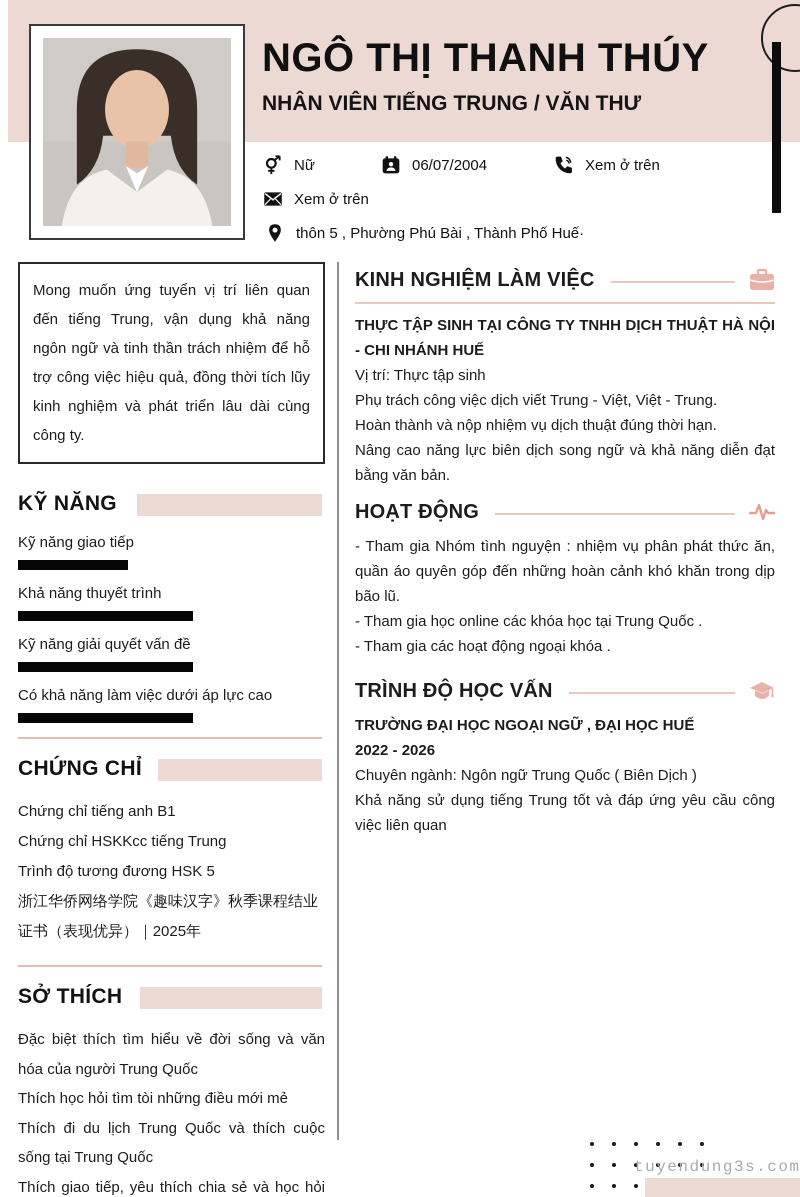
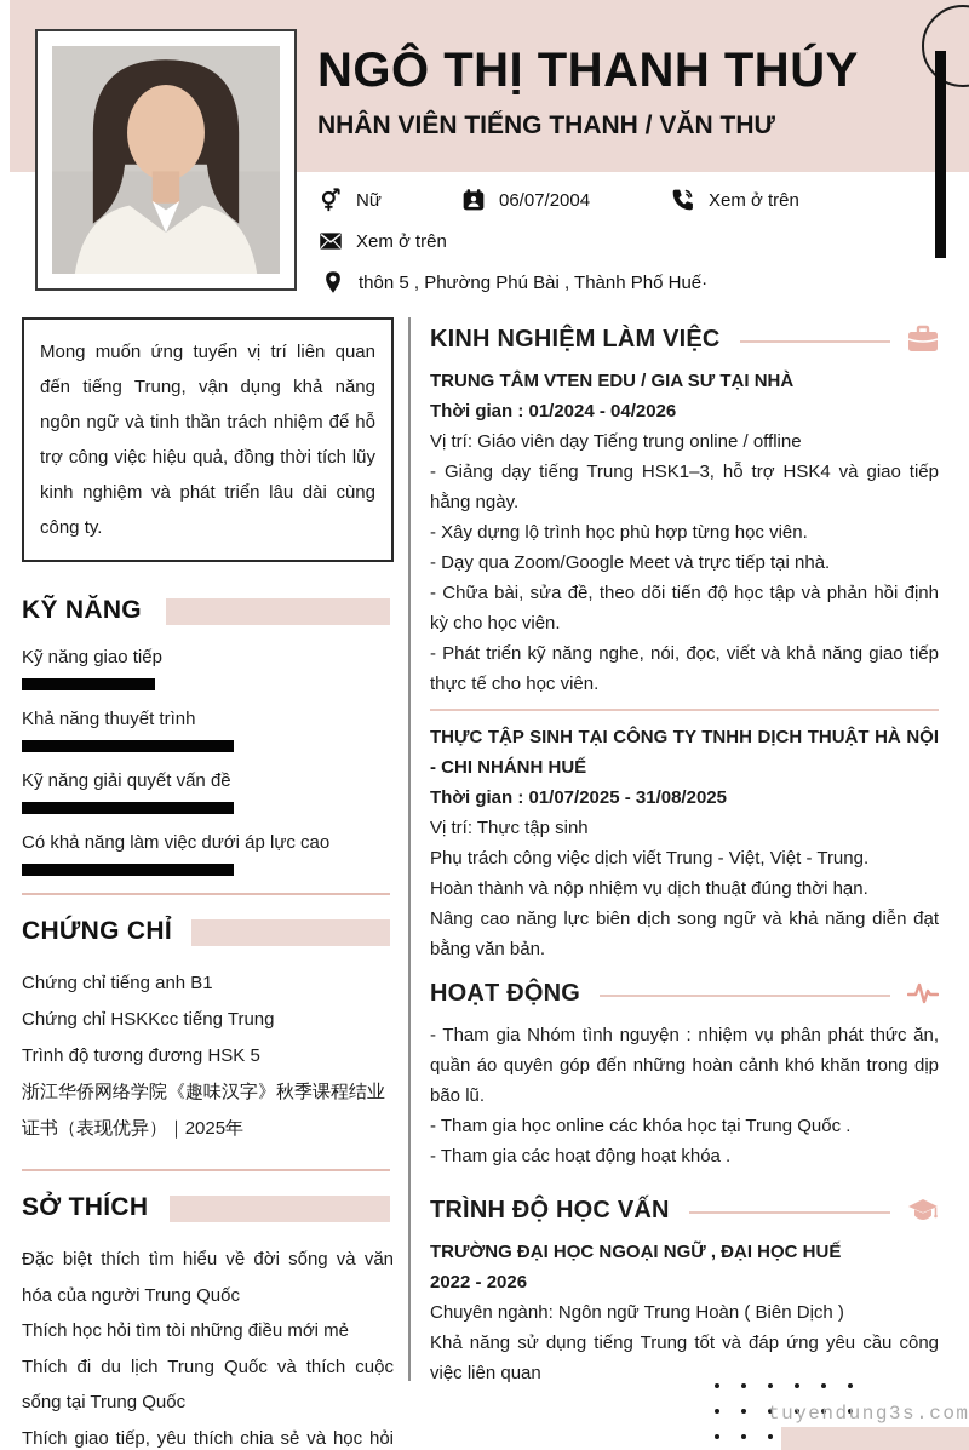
  NGÔ THỊ THANH THÚY
- NHÂN VIÊN TIẾNG TRUNG / VĂN THƯ
+ NHÂN VIÊN TIẾNG THANH / VĂN THƯ
  Nữ
  06/07/2004
  Xem ở trên
  Xem ở trên
  thôn 5 , Phường Phú Bài , Thành Phố Huế·
  Mong muốn ứng tuyển vị trí liên quan đến tiếng Trung, vận dụng khả năng ngôn ngữ và tinh thần trách nhiệm để hỗ trợ công việc hiệu quả, đồng thời tích lũy kinh nghiệm và phát triển lâu dài cùng công ty.
  KỸ NĂNG
  Kỹ năng giao tiếp
  Khả năng thuyết trình
  Kỹ năng giải quyết vấn đề
  Có khả năng làm việc dưới áp lực cao
  CHỨNG CHỈ
  Chứng chỉ tiếng anh B1
  Chứng chỉ HSKKcc tiếng Trung
  Trình độ tương đương HSK 5
  浙江华侨网络学院《趣味汉字》秋季课程结业证书（表现优异）｜2025年
  SỞ THÍCH
  Đặc biệt thích tìm hiểu về đời sống và văn hóa của người Trung Quốc
  Thích học hỏi tìm tòi những điều mới mẻ
  Thích đi du lịch Trung Quốc và thích cuộc sống tại Trung Quốc
  Thích giao tiếp, yêu thích chia sẻ và học hỏi
  KINH NGHIỆM LÀM VIỆC
+ TRUNG TÂM VTEN EDU / GIA SƯ TẠI NHÀ
+ Thời gian : 01/2024 - 04/2026
+ Vị trí: Giáo viên dạy Tiếng trung online / offline
+ - Giảng dạy tiếng Trung HSK1–3, hỗ trợ HSK4 và giao tiếp hằng ngày.
+ - Xây dựng lộ trình học phù hợp từng học viên.
+ - Dạy qua Zoom/Google Meet và trực tiếp tại nhà.
+ - Chữa bài, sửa đề, theo dõi tiến độ học tập và phản hồi định kỳ cho học viên.
+ - Phát triển kỹ năng nghe, nói, đọc, viết và khả năng giao tiếp thực tế cho học viên.
  THỰC TẬP SINH TẠI CÔNG TY TNHH DỊCH THUẬT HÀ NỘI - CHI NHÁNH HUẾ
+ Thời gian : 01/07/2025 - 31/08/2025
  Vị trí: Thực tập sinh
  Phụ trách công việc dịch viết Trung - Việt, Việt - Trung.
  Hoàn thành và nộp nhiệm vụ dịch thuật đúng thời hạn.
  Nâng cao năng lực biên dịch song ngữ và khả năng diễn đạt bằng văn bản.
  HOẠT ĐỘNG
  - Tham gia Nhóm tình nguyện : nhiệm vụ phân phát thức ăn, quần áo quyên góp đến những hoàn cảnh khó khăn trong dịp bão lũ.
  - Tham gia học online các khóa học tại Trung Quốc .
- - Tham gia các hoạt động ngoại khóa .
+ - Tham gia các hoạt động hoạt khóa .
  TRÌNH ĐỘ HỌC VẤN
  TRƯỜNG ĐẠI HỌC NGOẠI NGỮ , ĐẠI HỌC HUẾ
  2022 - 2026
- Chuyên ngành: Ngôn ngữ Trung Quốc ( Biên Dịch )
+ Chuyên ngành: Ngôn ngữ Trung Hoàn ( Biên Dịch )
  Khả năng sử dụng tiếng Trung tốt và đáp ứng yêu cầu công việc liên quan
  tuyendung3s.com
